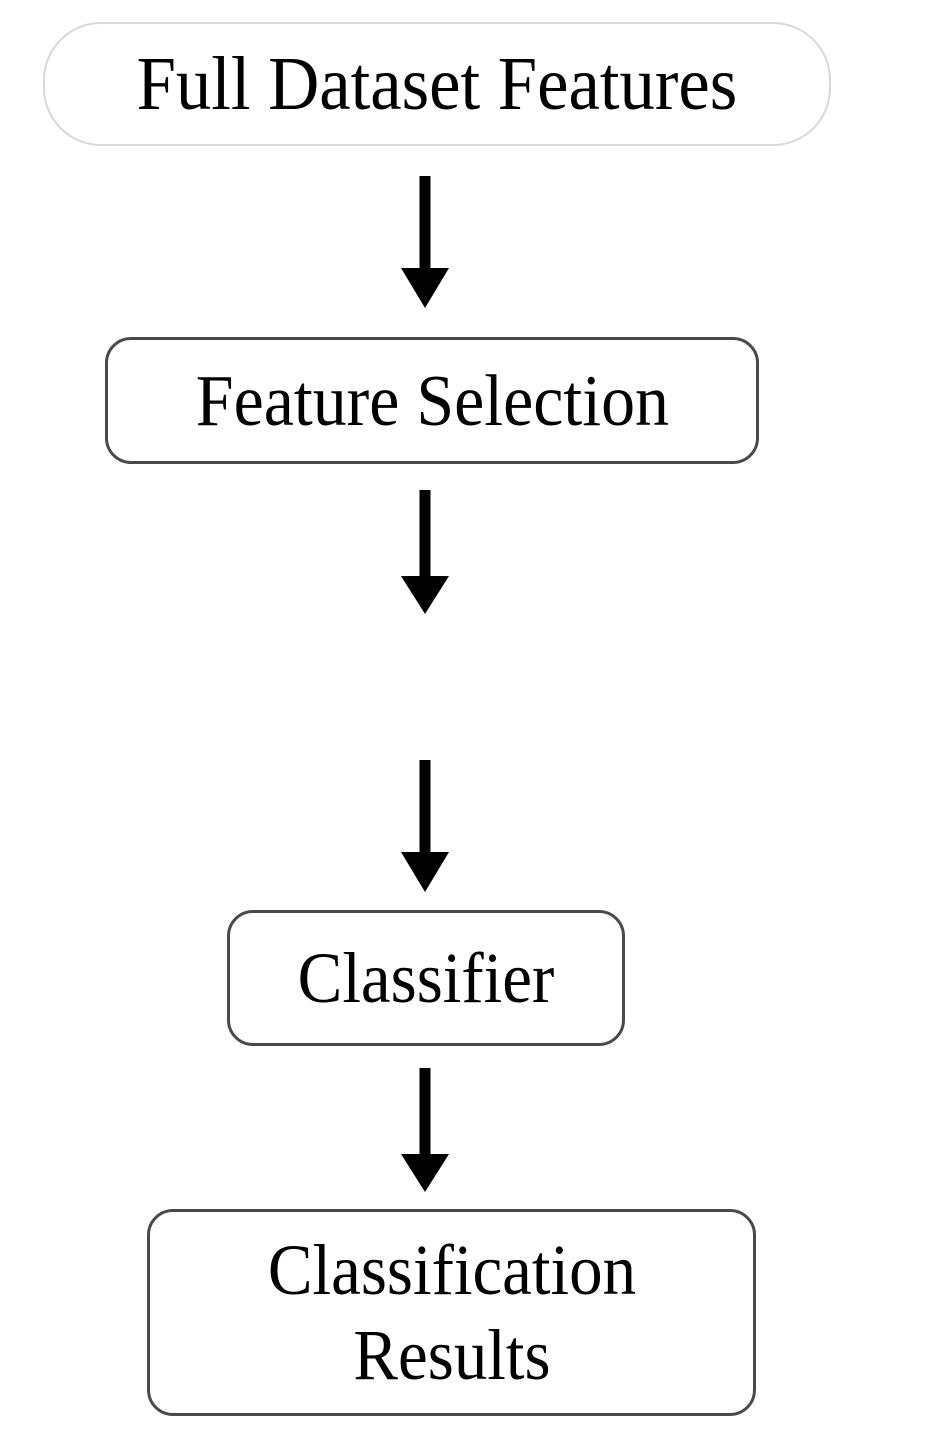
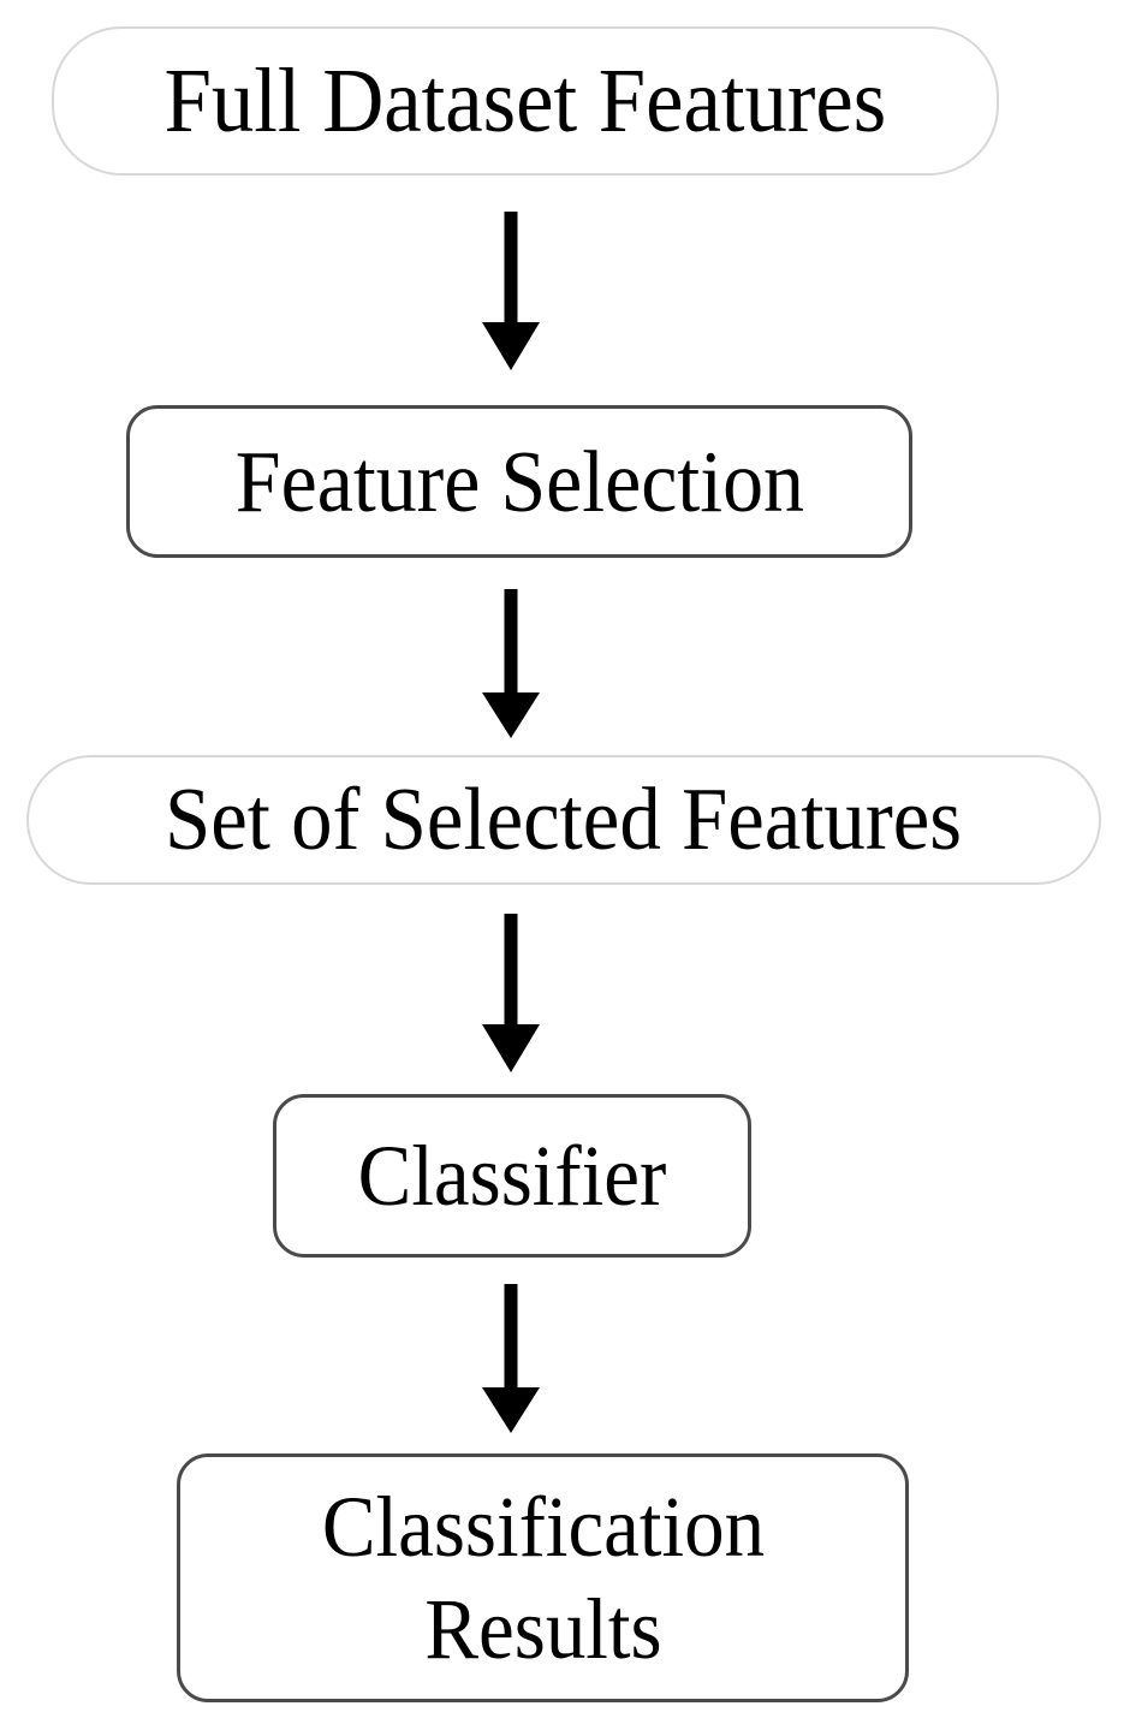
  Full Dataset Features
  Feature Selection
+ Set of Selected Features
  Classifier
  Classification
  Results
